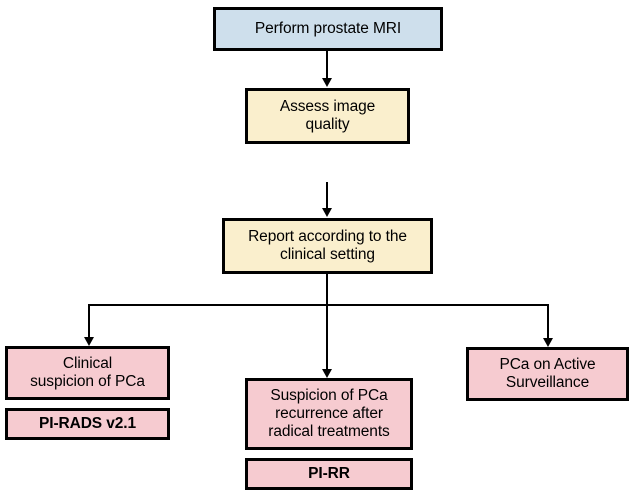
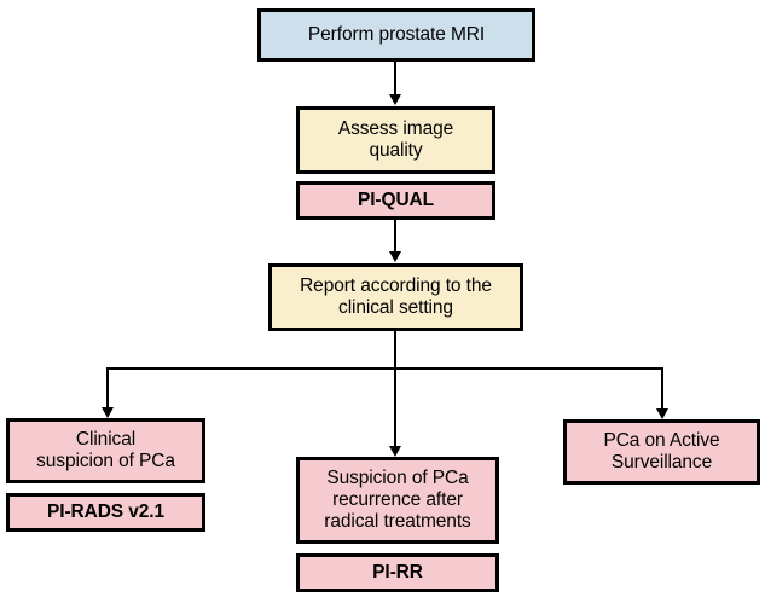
  Perform prostate MRI
  Assess image
  quality
+ PI-QUAL
  Report according to the
  clinical setting
  Clinical
  suspicion of PCa
  PI-RADS v2.1
  Suspicion of PCa
  recurrence after
  radical treatments
  PI-RR
  PCa on Active
  Surveillance
